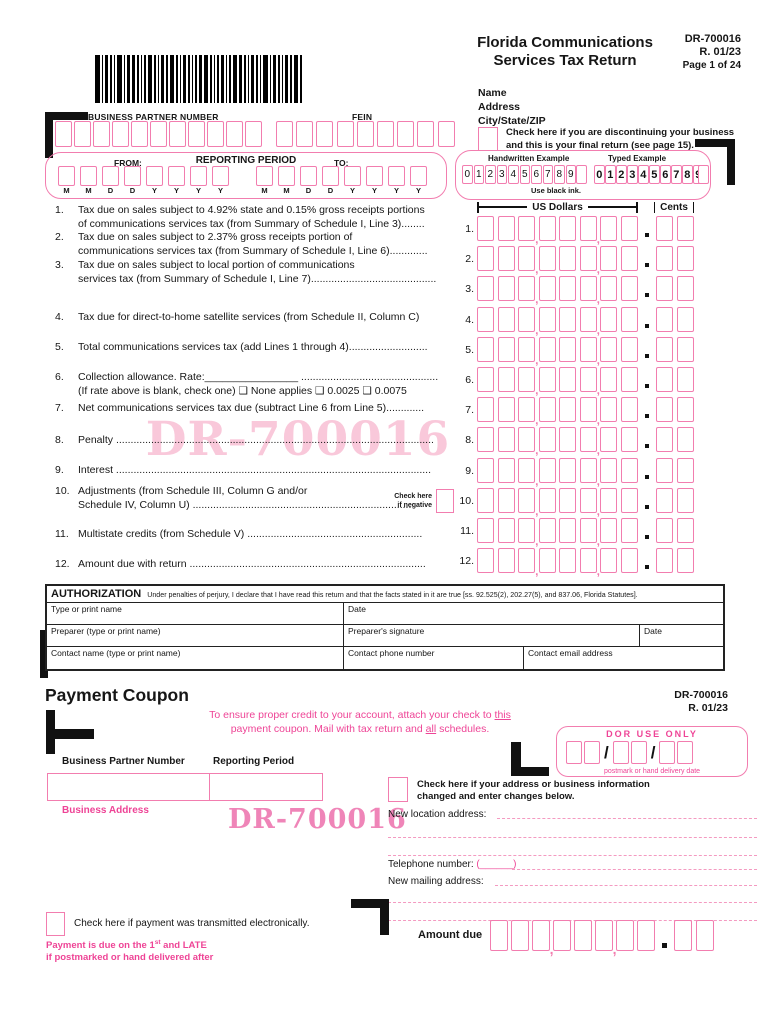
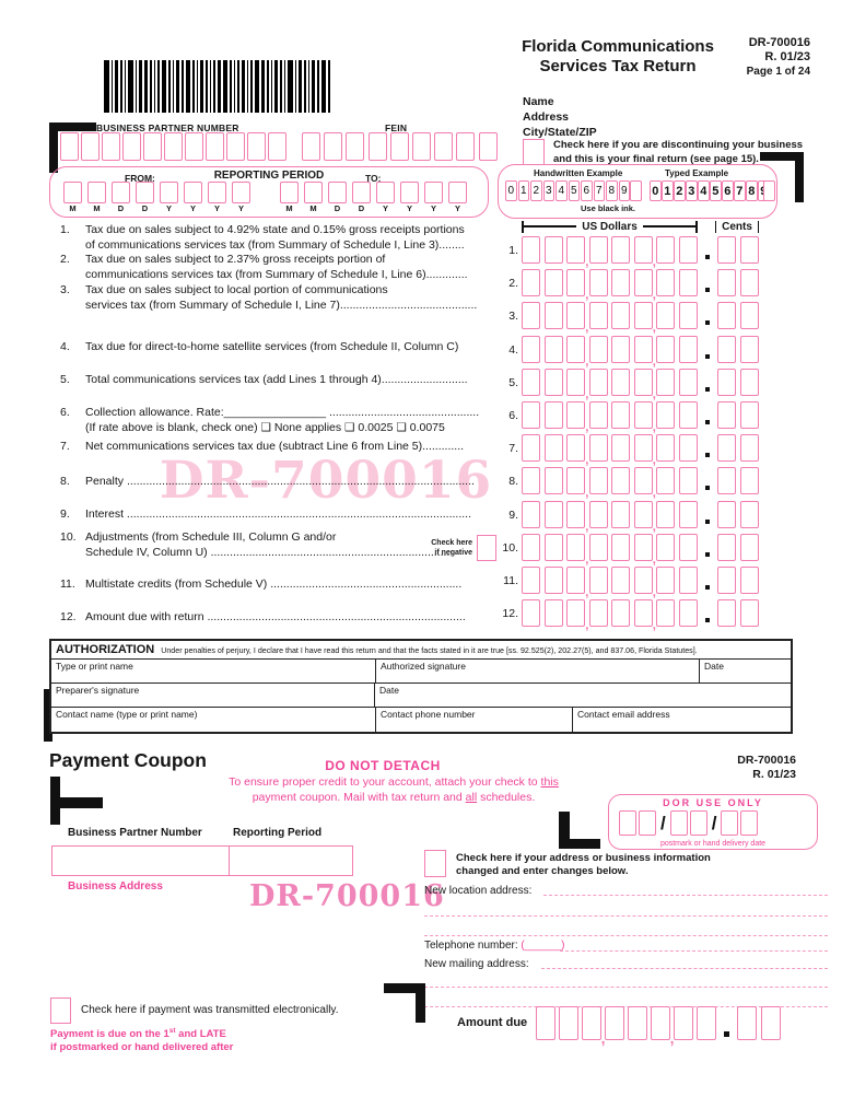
  Florida Communications
  Services Tax Return
  DR-700016
  R. 01/23
  Page 1 of 24
  Name
  Address
  City/State/ZIP
  BUSINESS PARTNER NUMBER
  FEIN
  Check here if you are discontinuing your business
  and this is your final return (see page 15).
  REPORTING PERIOD
  FROM:
  TO:
  M
  M
  D
  D
  Y
  Y
  Y
  Y
  M
  M
  D
  D
  Y
  Y
  Y
  Y
  Handwritten Example
  Typed Example
  0
  1
  2
  3
  4
  5
  6
  7
  8
  9
  0
  1
  2
  3
  4
  5
  6
  7
  8
  Use black ink.
  US Dollars
  Cents
  1.
  2.
  3.
  4.
  5.
  6.
  7.
  8.
  9.
  10.
  11.
  12.
  1.
  Tax due on sales subject to 4.92% state and 0.15% gross receipts portions
  of communications services tax (from Summary of Schedule I, Line 3)........
  2.
  Tax due on sales subject to 2.37% gross receipts portion of
  communications services tax (from Summary of Schedule I, Line 6).............
  3.
  Tax due on sales subject to local portion of communications
  services tax (from Summary of Schedule I, Line 7)...........................................
  4.
  Tax due for direct-to-home satellite services (from Schedule II, Column C)
  5.
  Total communications services tax (add Lines 1 through 4)...........................
  6.
  Collection allowance. Rate:________________ ...............................................
  (If rate above is blank, check one) ❑ None applies ❑ 0.0025 ❑ 0.0075
  7.
  Net communications services tax due (subtract Line 6 from Line 5).............
  8.
  Penalty .............................................................................................................
  9.
  Interest ............................................................................................................
  10.
  Adjustments (from Schedule III, Column G and/or
  Schedule IV, Column U) ...........................................................................
  11.
  Multistate credits (from Schedule V) ............................................................
  12.
  Amount due with return .................................................................................
  DR-700016
  AUTHORIZATION
  Under penalties of perjury, I declare that I have read this return and that the facts stated in it are true [ss. 92.525(2), 202.27(5), and 837.06, Florida Statutes].
  Type or print name
+ Authorized signature
  Date
- Preparer (type or print name)
  Preparer's signature
  Date
  Contact name (type or print name)
  Contact phone number
  Contact email address
  Payment Coupon
+ DO NOT DETACH
  To ensure proper credit to your account, attach your check to this
  payment coupon. Mail with tax return and all schedules.
  DR-700016
  R. 01/23
  DOR USE ONLY
  /
  /
  Business Partner Number
  Reporting Period
  Business Address
  DR-700016
  Check here if your address or business information
  changed and enter changes below.
  New location address:
  Telephone number: (______)
  New mailing address:
  Check here if payment was transmitted electronically.
  Payment is due on the 1 and LATE
  if postmarked or hand delivered after
  Amount due
